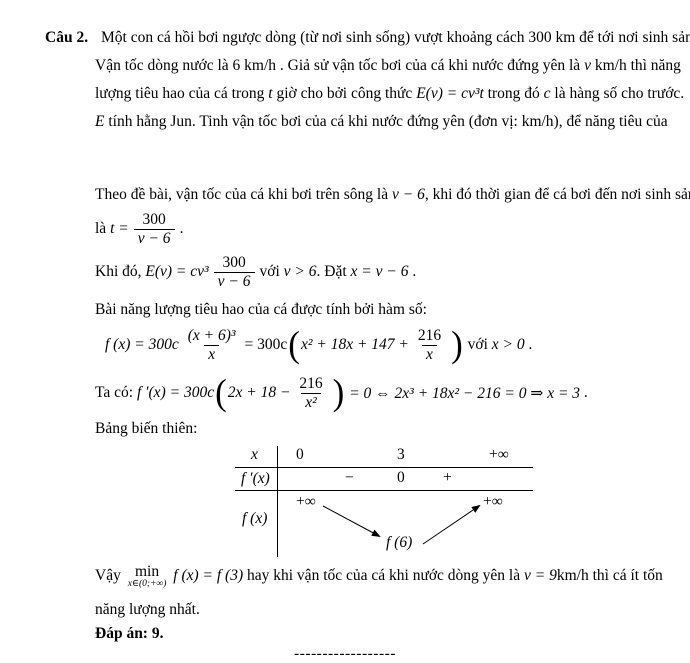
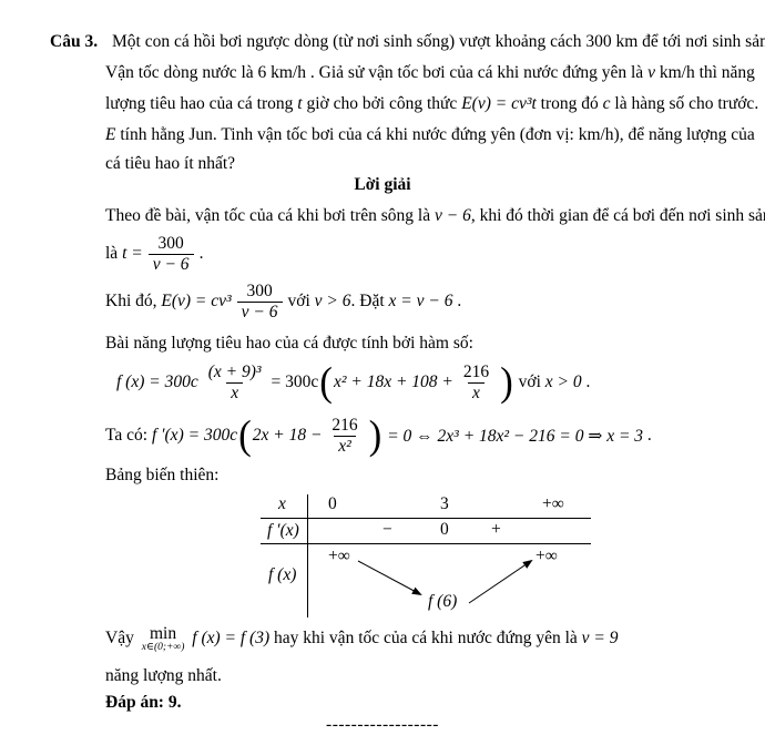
- Câu 2.
+ Câu 3.
  Một con cá hồi bơi ngược dòng (từ nơi sinh sống) vượt khoảng cách 300 km để tới nơi sinh sản
  Vận tốc dòng nước là 6 km/h . Giả sử vận tốc bơi của cá khi nước đứng yên là v km/h thì năng
  lượng tiêu hao của cá trong t giờ cho bởi công thức E(v) = cv³t trong đó c là hàng số cho trước.
- E tính hằng Jun. Tinh vận tốc bơi của cá khi nước đứng yên (đơn vị: km/h), để năng tiêu của
+ E tính hằng Jun. Tinh vận tốc bơi của cá khi nước đứng yên (đơn vị: km/h), để năng lượng của
+ cá tiêu hao ít nhất?
+ Lời giải
  Theo đề bài, vận tốc của cá khi bơi trên sông là v − 6, khi đó thời gian để cá bơi đến nơi sinh sả
  là
  t =
  300
  v − 6
  .
  Khi đó,
  E(v) = cv³
  300
  v − 6
  với
  v > 6
  . Đặt
  x = v − 6
  .
  Bài năng lượng tiêu hao của cá được tính bởi hàm số:
  f (x) = 300c
- (x + 6)³
+ (x + 9)³
  x
  = 300c
  (
- x² + 18x + 147 +
+ x² + 18x + 108 +
  216
  x
  )
  với
  x > 0
  .
  Ta có:
  f ′(x) = 300c
  (
  2x + 18 −
  216
  x²
  )
  = 0 ⇔ 2x³ + 18x² − 216 = 0 ⇒ x = 3
  .
  Bảng biến thiên:
  x
  0
  3
  +∞
  f ′(x)
  −
  0
  +
  f (x)
  +∞
  +∞
  f (6)
  Vậy
  min
  x∈(0;+∞)
  f (x) = f (3)
- hay khi vận tốc của cá khi nước dòng yên là
+ hay khi vận tốc của cá khi nước đứng yên là
  v = 9
- km/h thì cá ít tốn
  năng lượng nhất.
  Đáp án: 9.
  ------------------
